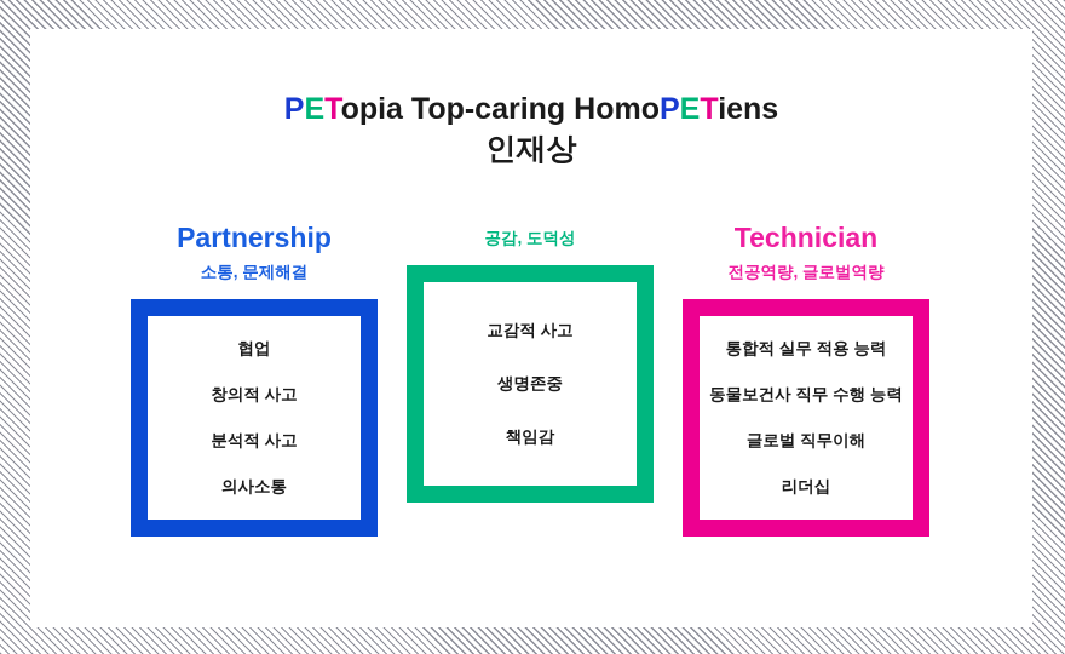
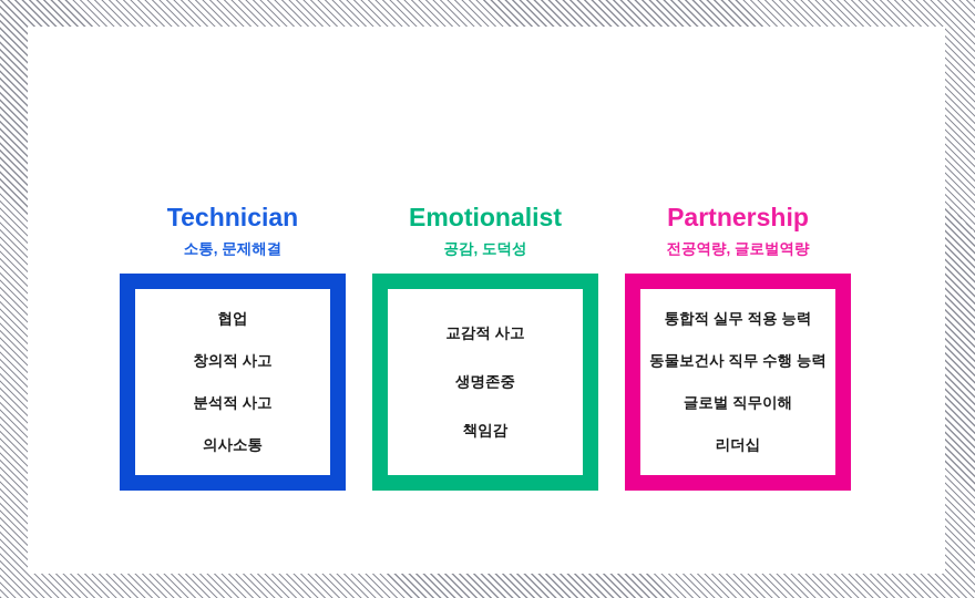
- PETopia Top-caring HomoPETiens
- 인재상
- Partnership
+ Technician
  소통, 문제해결
  협업
  창의적 사고
  분석적 사고
  의사소통
+ Emotionalist
  공감, 도덕성
  교감적 사고
  생명존중
  책임감
- Technician
+ Partnership
  전공역량, 글로벌역량
  통합적 실무 적용 능력
  동물보건사 직무 수행 능력
  글로벌 직무이해
  리더십
